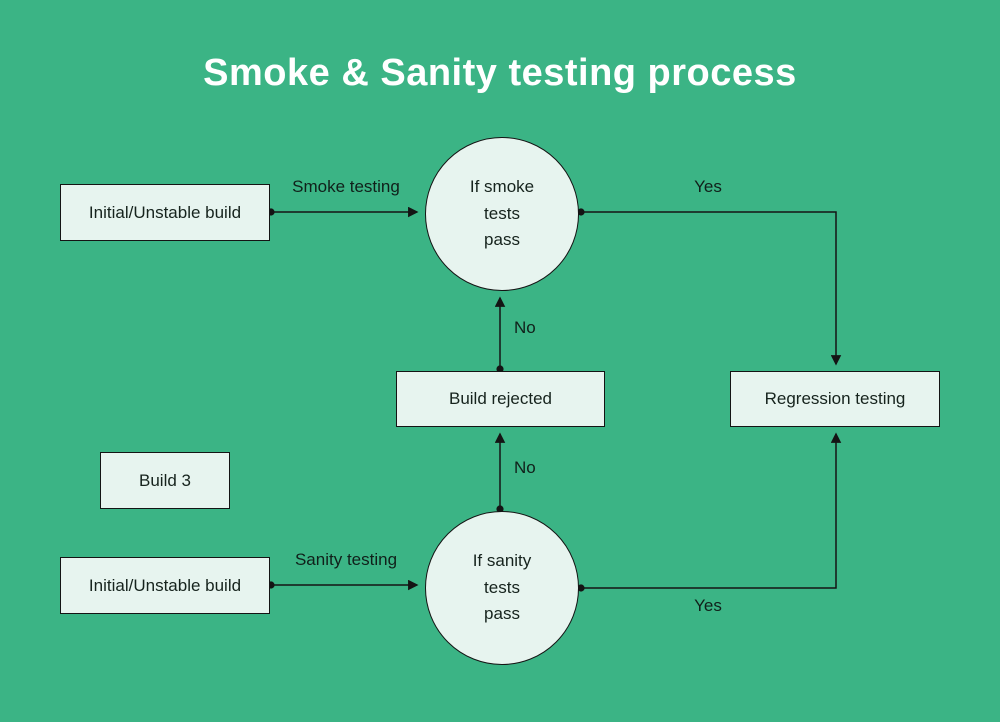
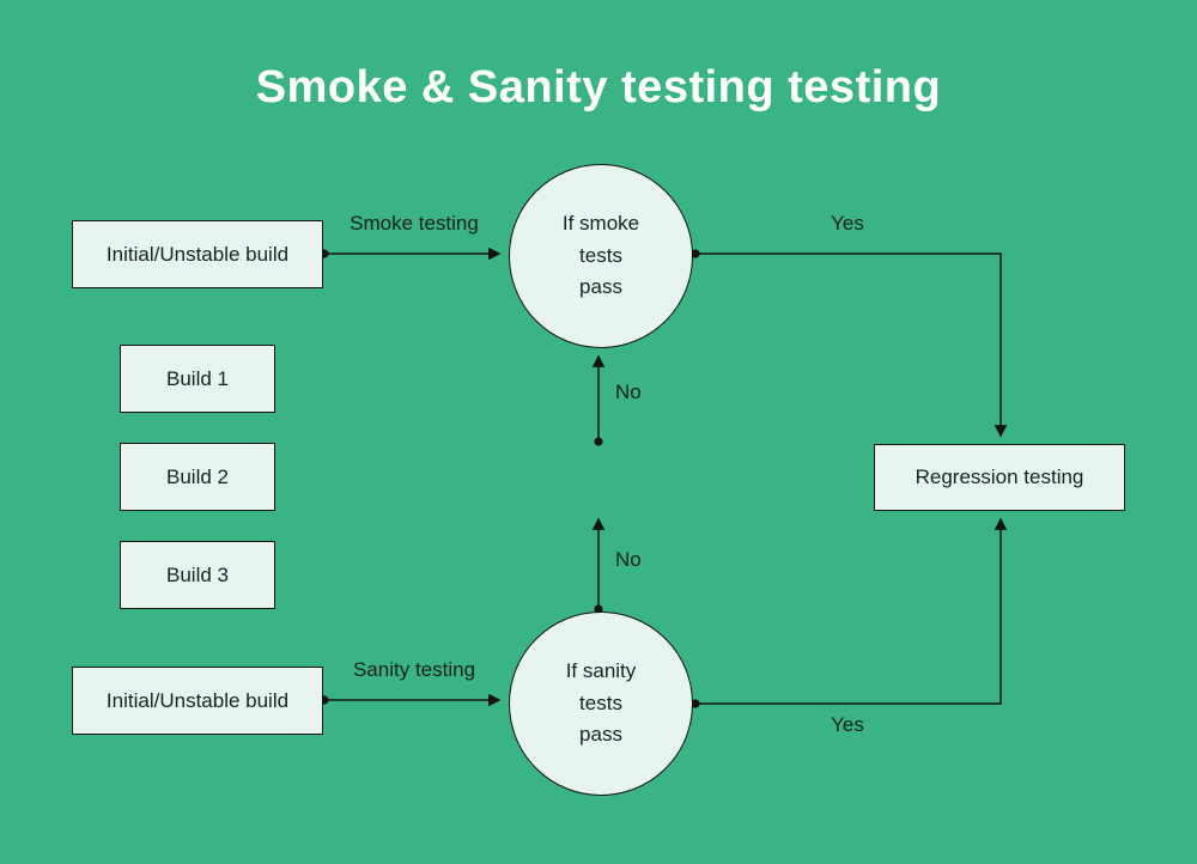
- Smoke & Sanity testing process
+ Smoke & Sanity testing testing
  Initial/Unstable build
+ Build 1
+ Build 2
  Build 3
  Initial/Unstable build
  If smoke
  tests
  pass
- Build rejected
  Regression testing
  If sanity
  tests
  pass
  Smoke testing
  Yes
  No
  No
  Sanity testing
  Yes
